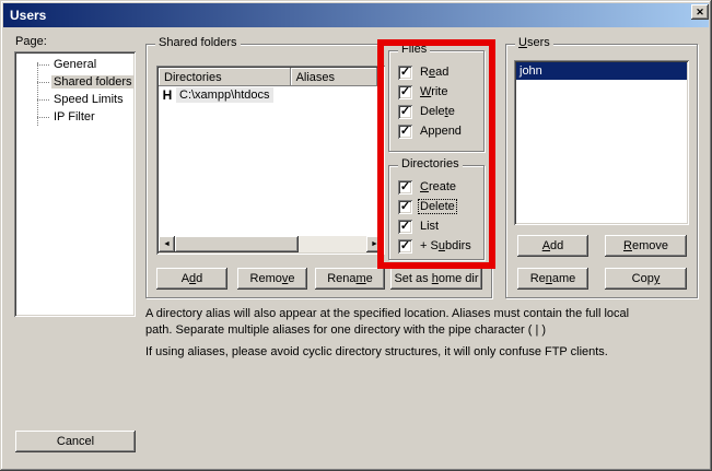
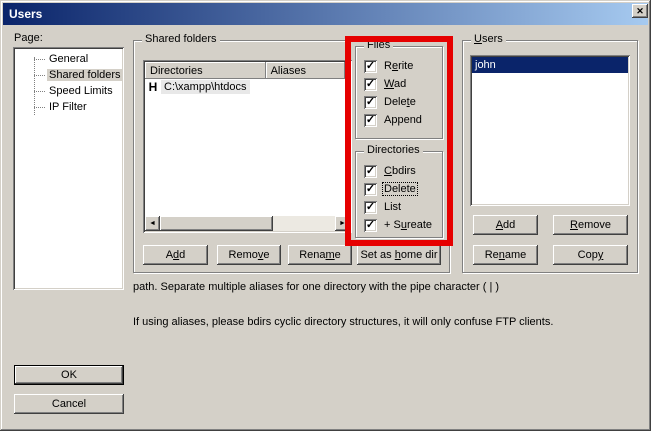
  Users
  ✕
  Page:
  General
  Shared folders
  Speed Limits
  IP Filter
  Shared folders
  Directories
  Aliases
  H
  C:\xampp\htdocs
  Add
  Remove
  Rename
  Set as home dir
  Files
  ✓
- Read
+ Rerite
  ✓
- Write
+ Wad
  ✓
  Delete
  ✓
  Append
  Directories
  ✓
- Create
+ Cbdirs
  ✓
  Delete
  ✓
  List
  ✓
- + Subdirs
+ + Sureate
  Users
  john
  Add
  Remove
  Rename
  Copy
- A directory alias will also appear at the specified location. Aliases must contain the full local
  path. Separate multiple aliases for one directory with the pipe character ( | )
- If using aliases, please avoid cyclic directory structures, it will only confuse FTP clients.
+ If using aliases, please bdirs cyclic directory structures, it will only confuse FTP clients.
+ OK
  Cancel
